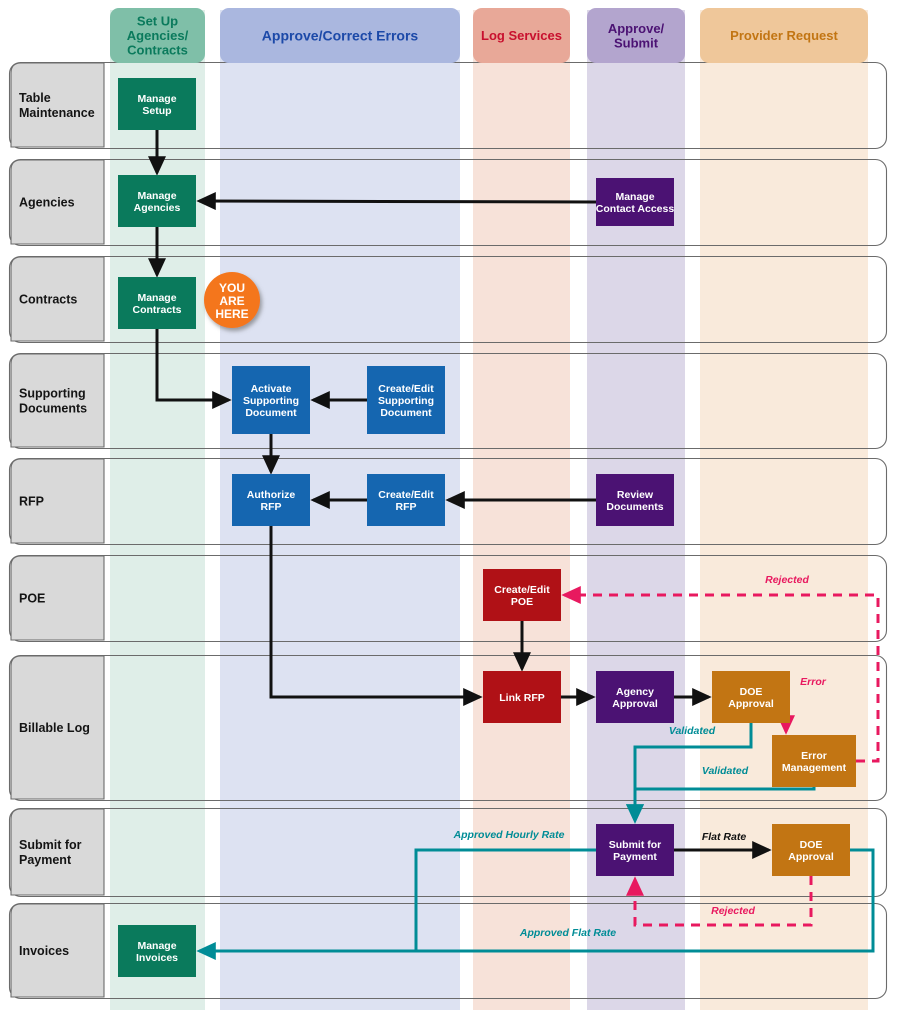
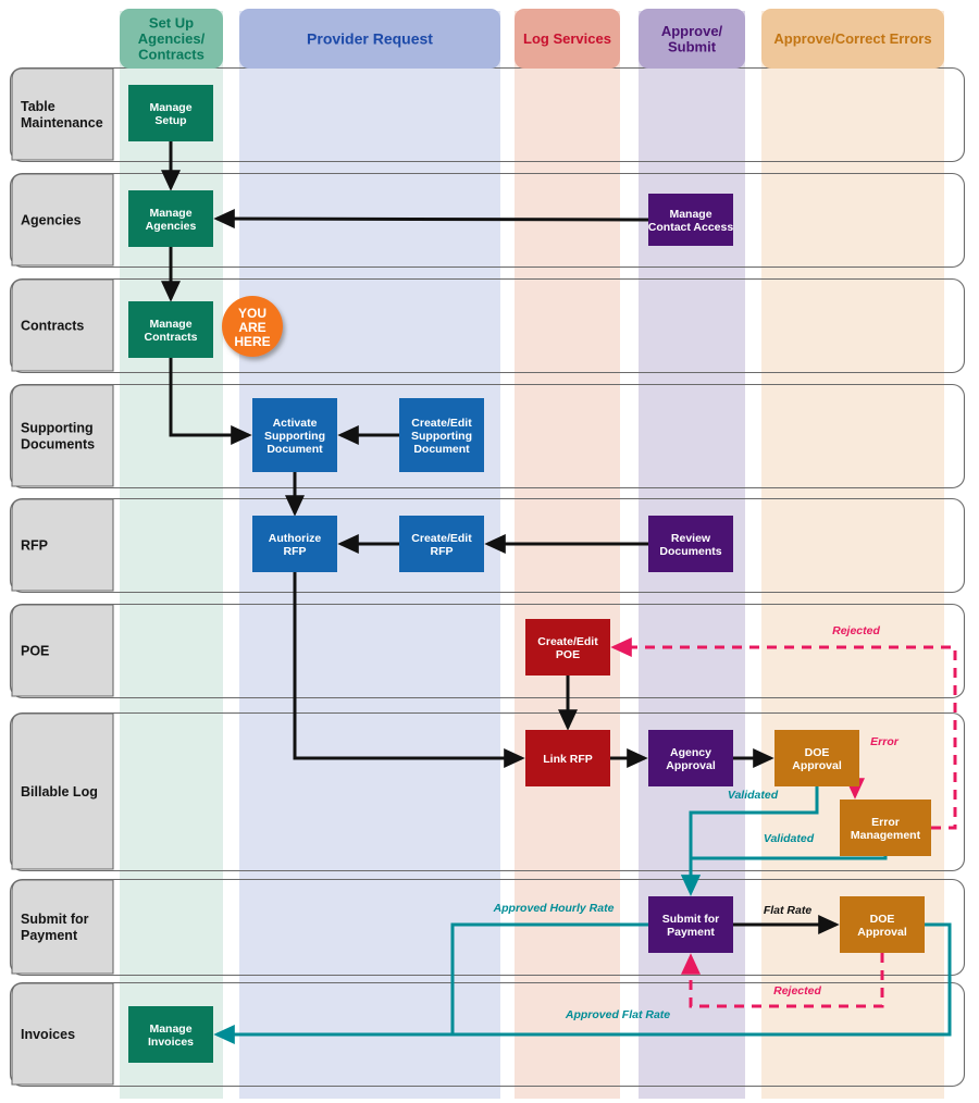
  Set Up Agencies/ Contracts
- Approve/Correct Errors
+ Provider Request
  Log Services
  Approve/ Submit
- Provider Request
+ Approve/Correct Errors
  Table Maintenance
  Agencies
  Contracts
  Supporting Documents
  RFP
  POE
  Billable Log
  Submit for Payment
  Invoices
  Rejected
  Error
  Validated
  Validated
  Approved Hourly Rate
  Flat Rate
  Rejected
  Approved Flat Rate
  Manage Setup
  Manage Agencies
  Manage Contracts
  Manage Contact Access
  Activate Supporting Document
  Create/Edit Supporting Document
  Authorize RFP
  Create/Edit RFP
  Review Documents
  Create/Edit POE
  Link RFP
  Agency Approval
  DOE Approval
  Error Management
  Submit for Payment
  DOE Approval
  Manage Invoices
  YOU ARE HERE
